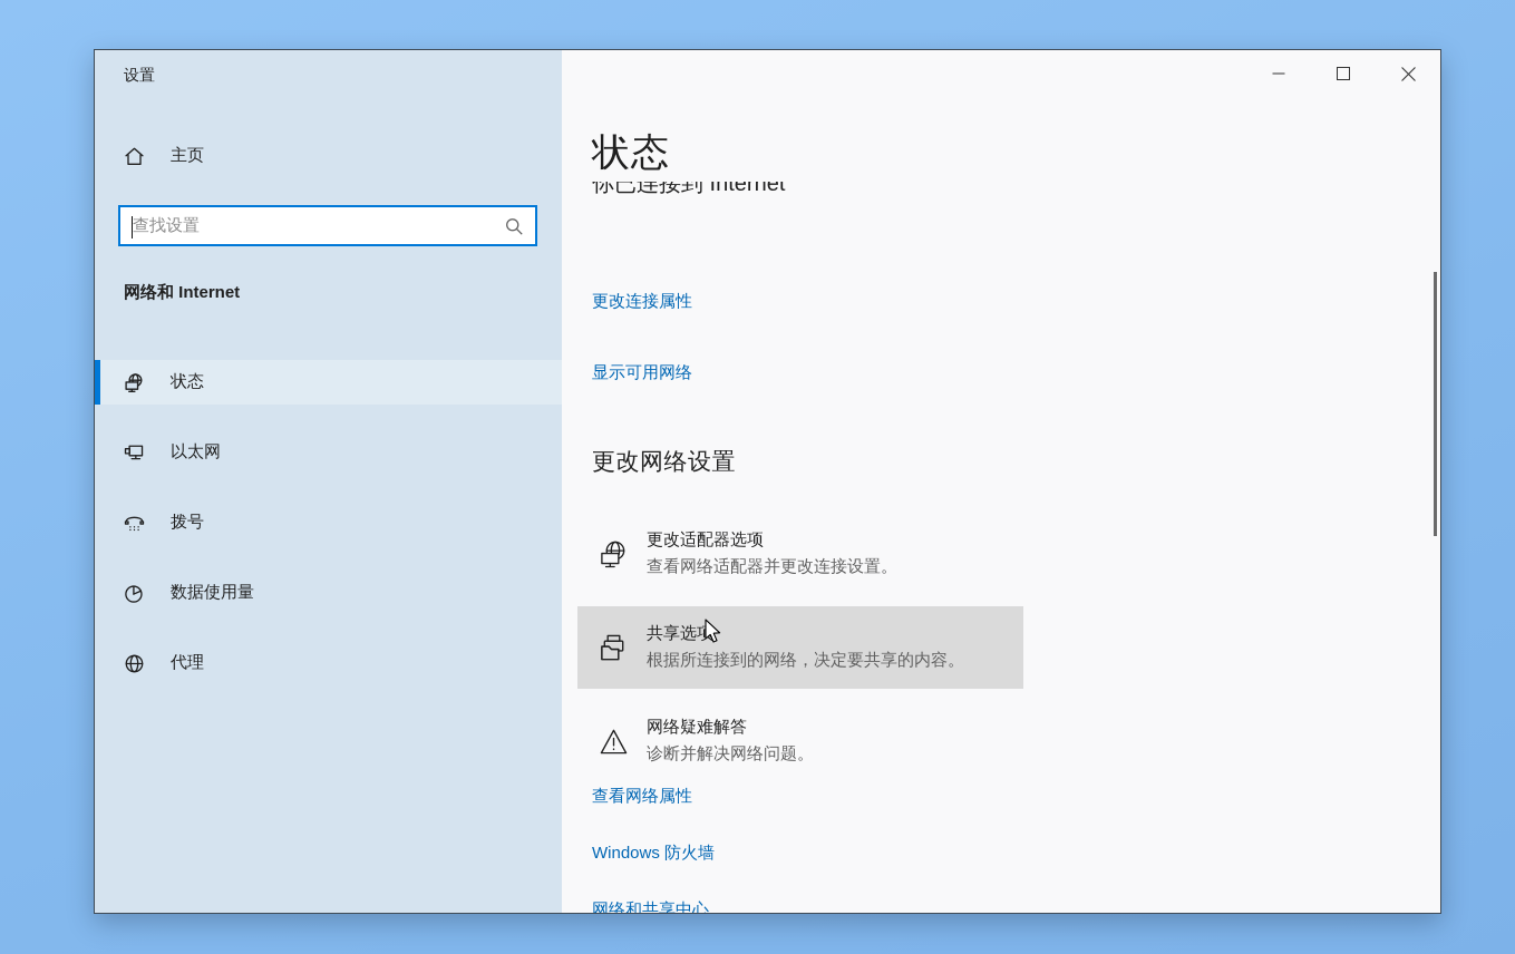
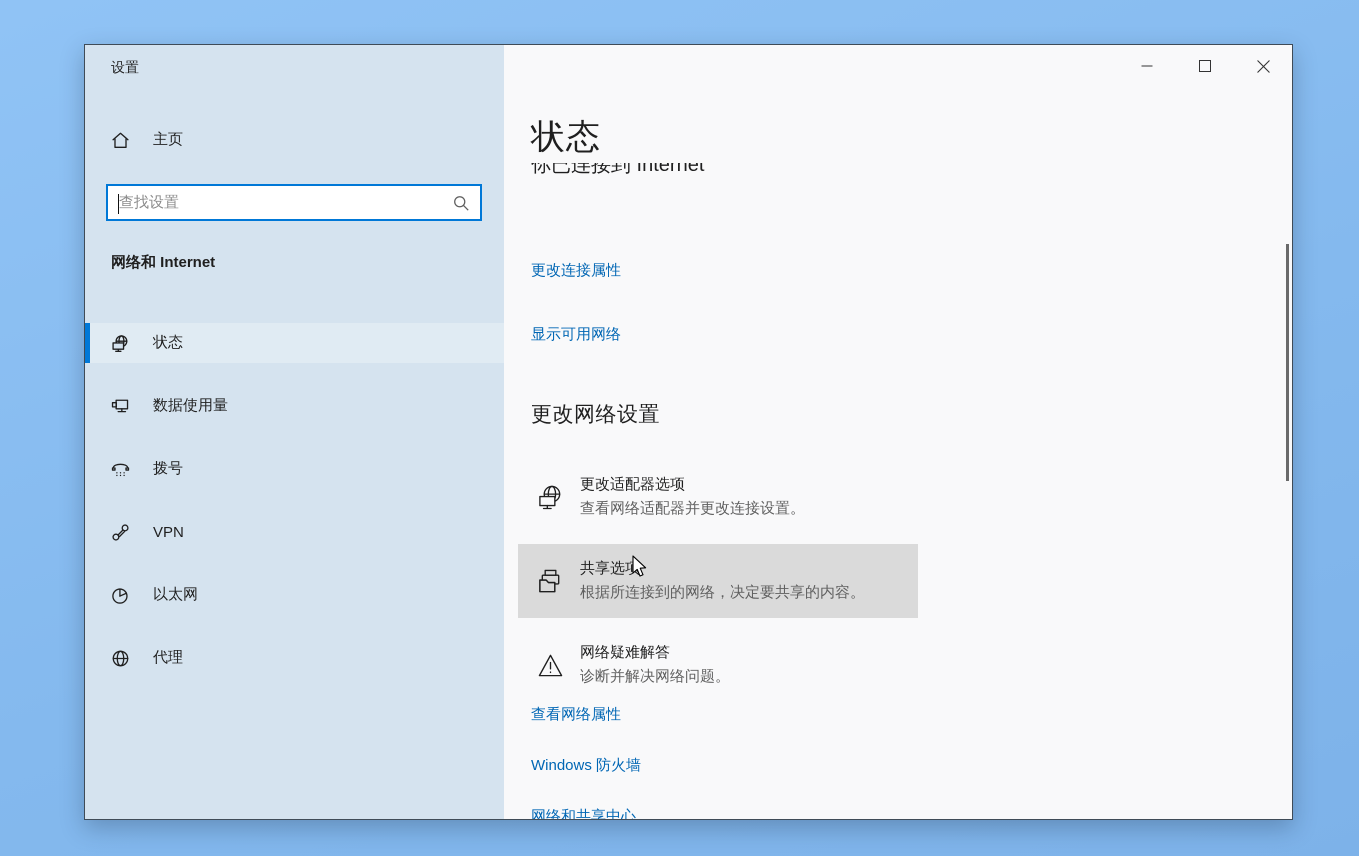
  设置
  主页
  查找设置
  网络和 Internet
  状态
- 以太网
+ 数据使用量
  拨号
+ VPN
- 数据使用量
+ 以太网
  代理
  状态
  你已连接到 Internet
  更改连接属性
  显示可用网络
  更改网络设置
  更改适配器选项
  查看网络适配器并更改连接设置。
  共享选
  根据所连接到的网络，决定要共享的内容。
  网络疑难解答
  诊断并解决网络问题。
  查看网络属性
  Windows 防火墙
  网络和共享中心
